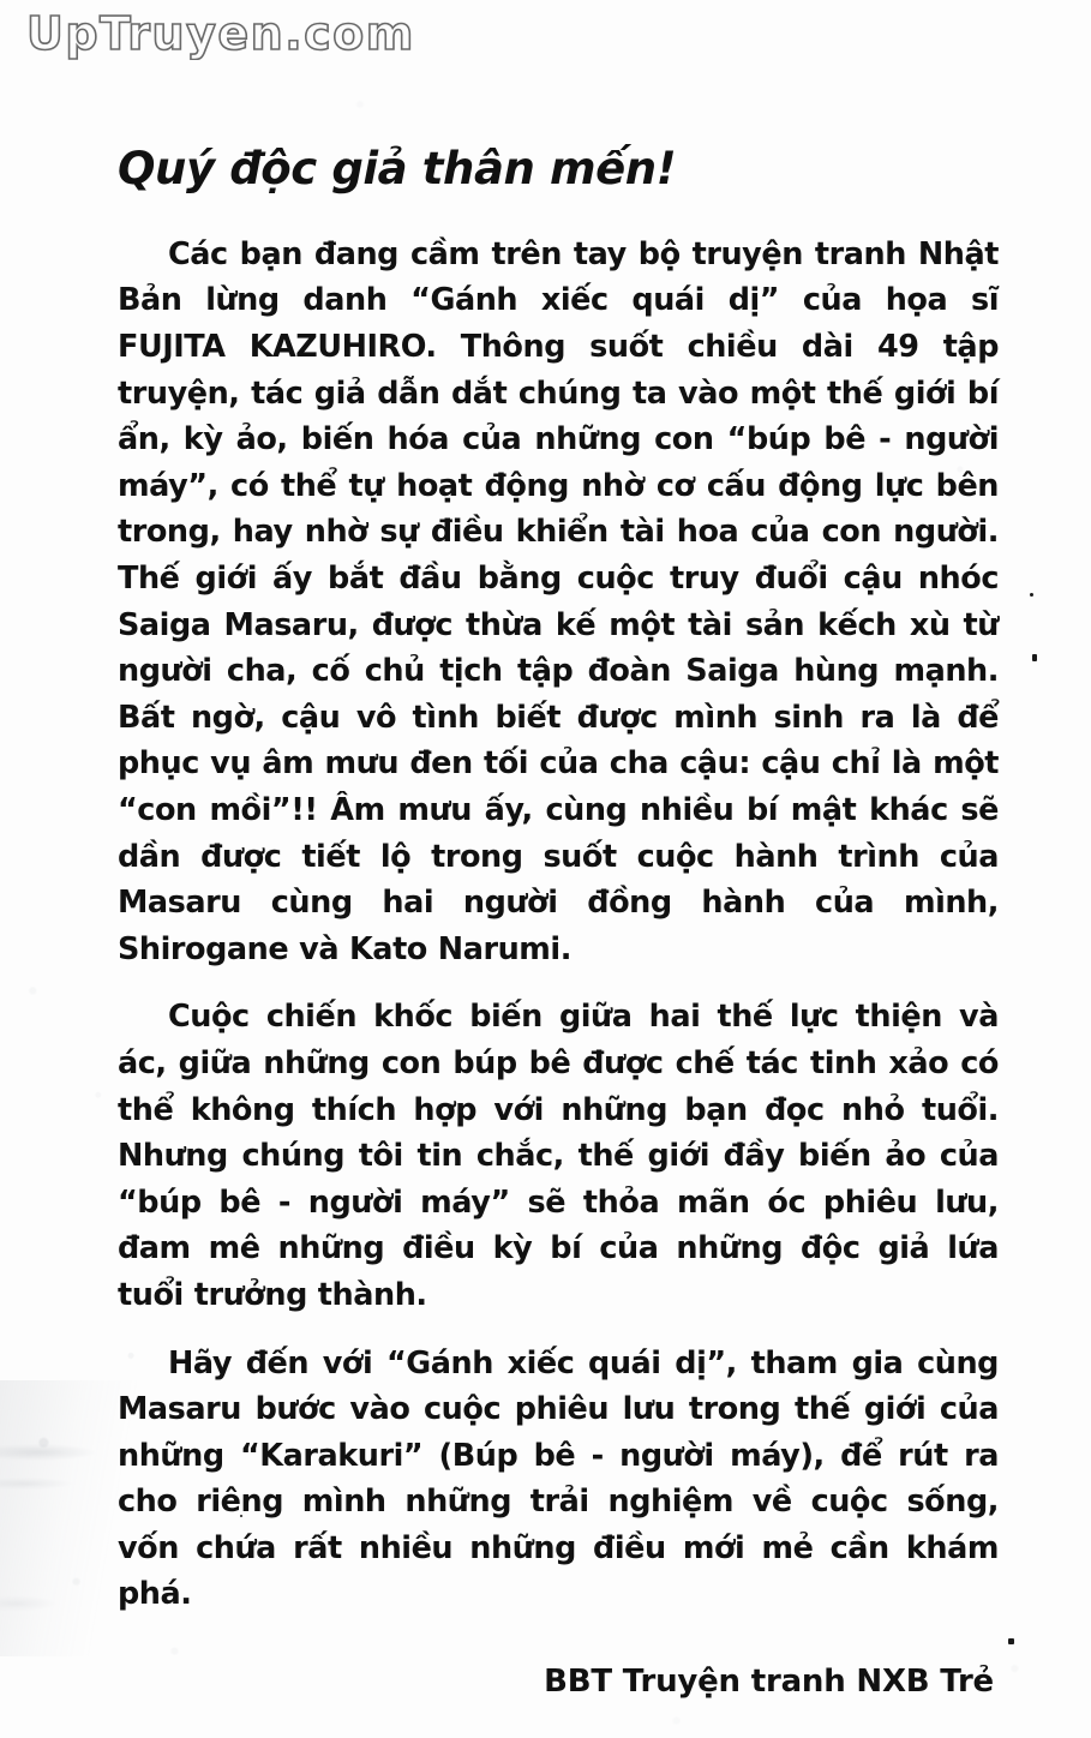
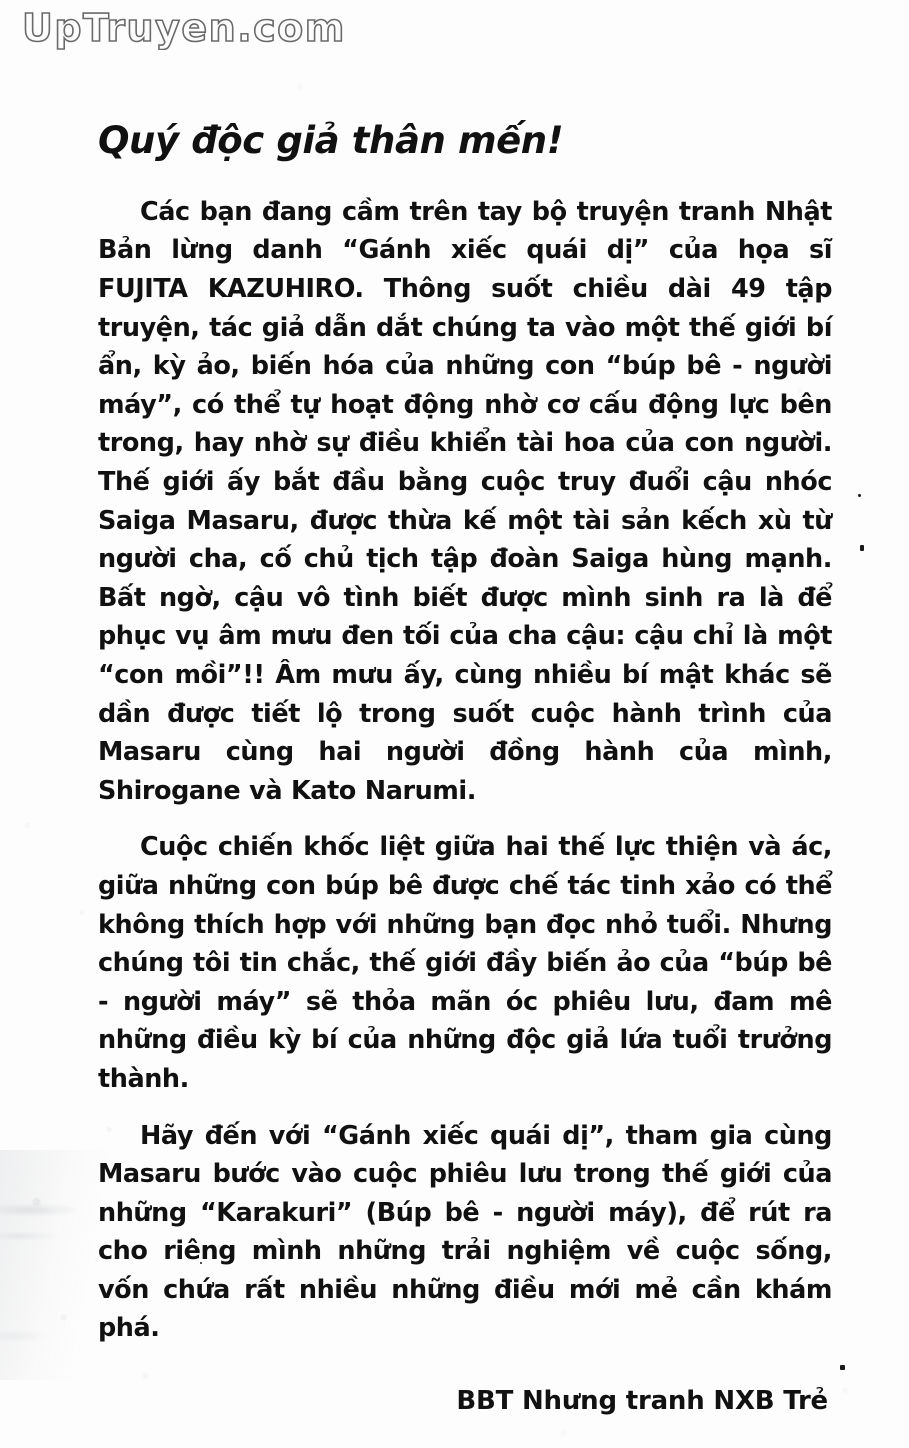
  UpTruyen.com
  Quý độc giả thân mến!
  Các bạn đang cầm trên tay bộ truyện tranh Nhật Bản lừng danh “Gánh xiếc quái dị” của họa sĩ FUJITA KAZUHIRO. Thông suốt chiều dài 49 tập truyện, tác giả dẫn dắt chúng ta vào một thế giới bí ẩn, kỳ ảo, biến hóa của những con “búp bê - người máy”, có thể tự hoạt động nhờ cơ cấu động lực bên trong, hay nhờ sự điều khiển tài hoa của con người. Thế giới ấy bắt đầu bằng cuộc truy đuổi cậu nhóc Saiga Masaru, được thừa kế một tài sản kếch xù từ người cha, cố chủ tịch tập đoàn Saiga hùng mạnh. Bất ngờ, cậu vô tình biết được mình sinh ra là để phục vụ âm mưu đen tối của cha cậu: cậu chỉ là một “con mồi”!! Âm mưu ấy, cùng nhiều bí mật khác sẽ dần được tiết lộ trong suốt cuộc hành trình của Masaru cùng hai người đồng hành của mình, Shirogane và Kato Narumi.
- Cuộc chiến khốc biến giữa hai thế lực thiện và ác, giữa những con búp bê được chế tác tinh xảo có thể không thích hợp với những bạn đọc nhỏ tuổi. Nhưng chúng tôi tin chắc, thế giới đầy biến ảo của “búp bê - người máy” sẽ thỏa mãn óc phiêu lưu, đam mê những điều kỳ bí của những độc giả lứa tuổi trưởng thành.
+ Cuộc chiến khốc liệt giữa hai thế lực thiện và ác, giữa những con búp bê được chế tác tinh xảo có thể không thích hợp với những bạn đọc nhỏ tuổi. Nhưng chúng tôi tin chắc, thế giới đầy biến ảo của “búp bê - người máy” sẽ thỏa mãn óc phiêu lưu, đam mê những điều kỳ bí của những độc giả lứa tuổi trưởng thành.
  Hãy đến với “Gánh xiếc quái dị”, tham gia cùng Masaru bước vào cuộc phiêu lưu trong thế giới của những “Karakuri” (Búp bê - người máy), để rút ra cho riêng mình những trải nghiệm về cuộc sống, vốn chứa rất nhiều những điều mới mẻ cần khám phá.
- BBT Truyện tranh NXB Trẻ
+ BBT Nhưng tranh NXB Trẻ
